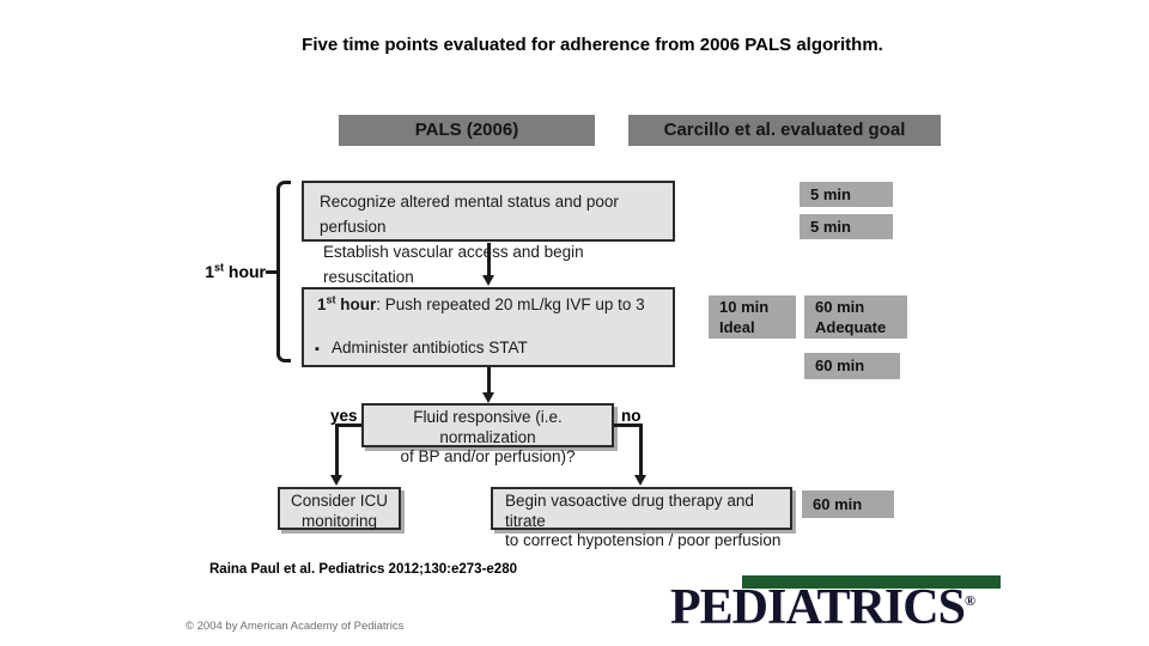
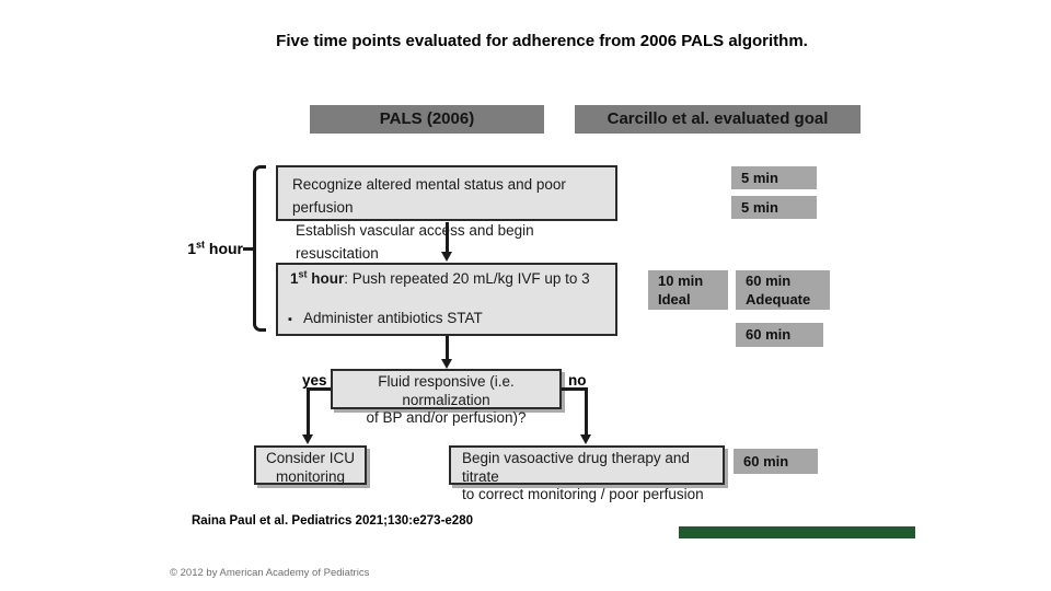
  Five time points evaluated for adherence from 2006 PALS algorithm.
  PALS (2006)
  Carcillo et al. evaluated goal
  1st hour
  Recognize altered mental status and poor perfusion
  Establish vascular accss and begin resuscitation
  5 min
  5 min
  1st hour: Push repeated 20 mL/kg IVF up to 3
  ▪ Administer antibiotics STAT
  10 min
  Ideal
  60 min
  Adequate
  60 min
  Fluid responsive (i.e. normalization
  of BP and/or perfusion)?
  yes
  no
  Consider ICU
  monitoring
  Begin vasoactive drug therapy and titrate
- to correct hypotension / poor perfusion
+ to correct monitoring / poor perfusion
  60 min
- Raina Paul et al. Pediatrics 2012;130:e273-e280
+ Raina Paul et al. Pediatrics 2021;130:e273-e280
- © 2004 by American Academy of Pediatrics
+ © 2012 by American Academy of Pediatrics
- PEDIATRICS®
